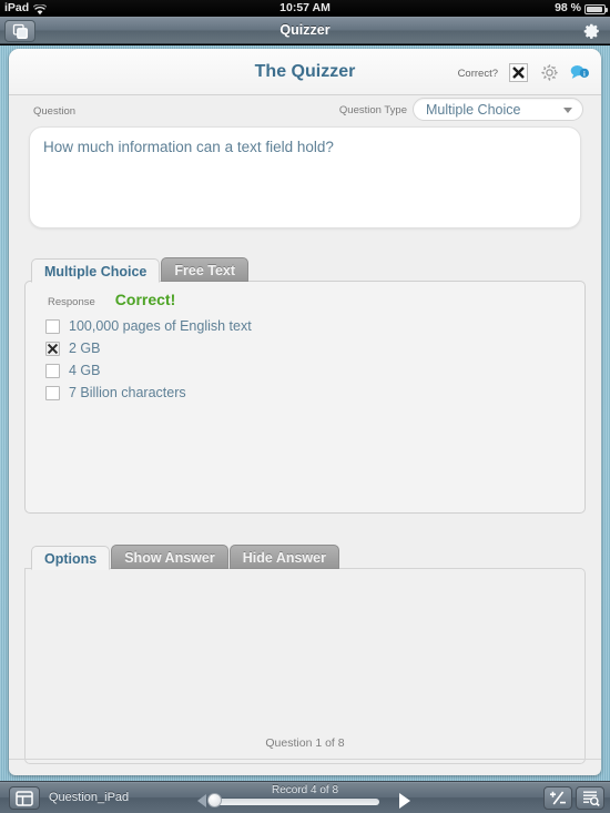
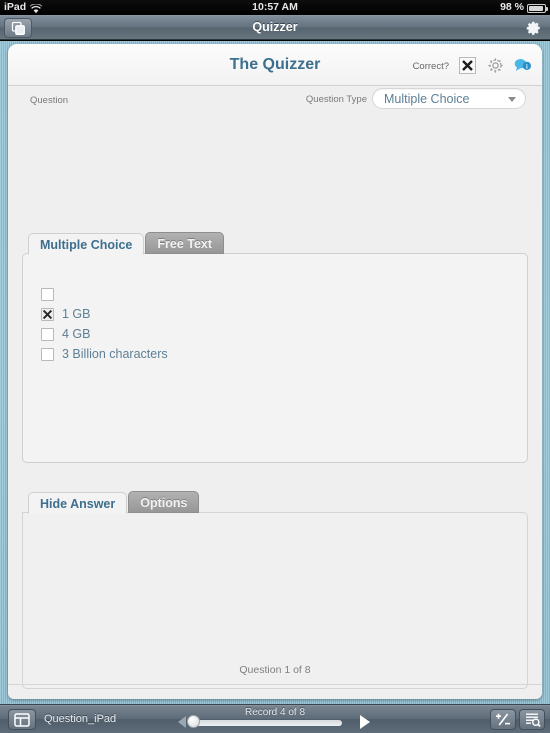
  iPad
  10:57 AM
  98 %
  Quizzer
  The Quizzer
  Correct?
  Question
  Question Type
  Multiple Choice
- How much information can a text field hold?
  Multiple Choice
  Free Text
- Response
- Correct!
- 100,000 pages of English text
- 2 GB
+ 1 GB
  4 GB
- 7 Billion characters
+ 3 Billion characters
- Options
+ Hide Answer
- Show Answer
- Hide Answer
+ Options
  Question 1 of 8
  Question_iPad
  Record 4 of 8
